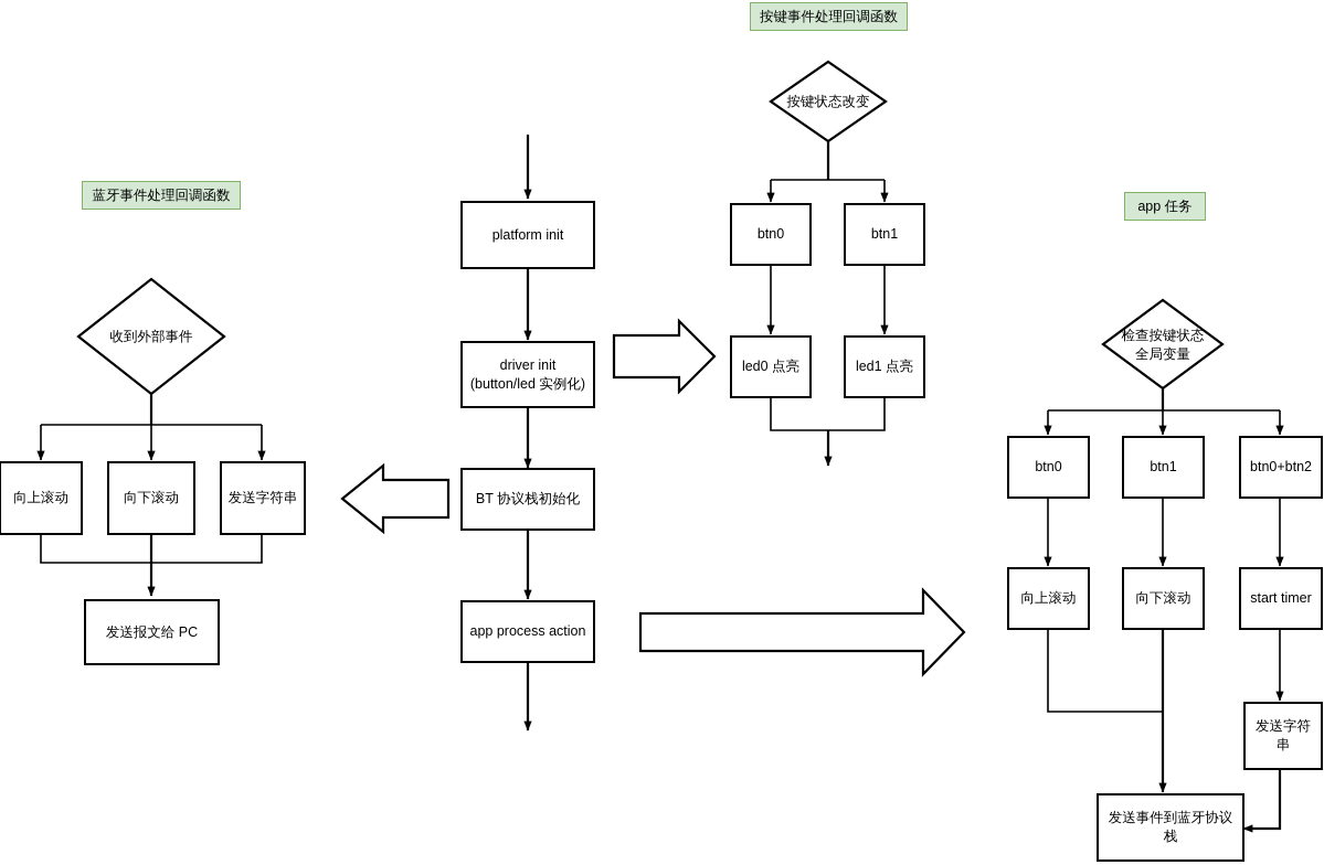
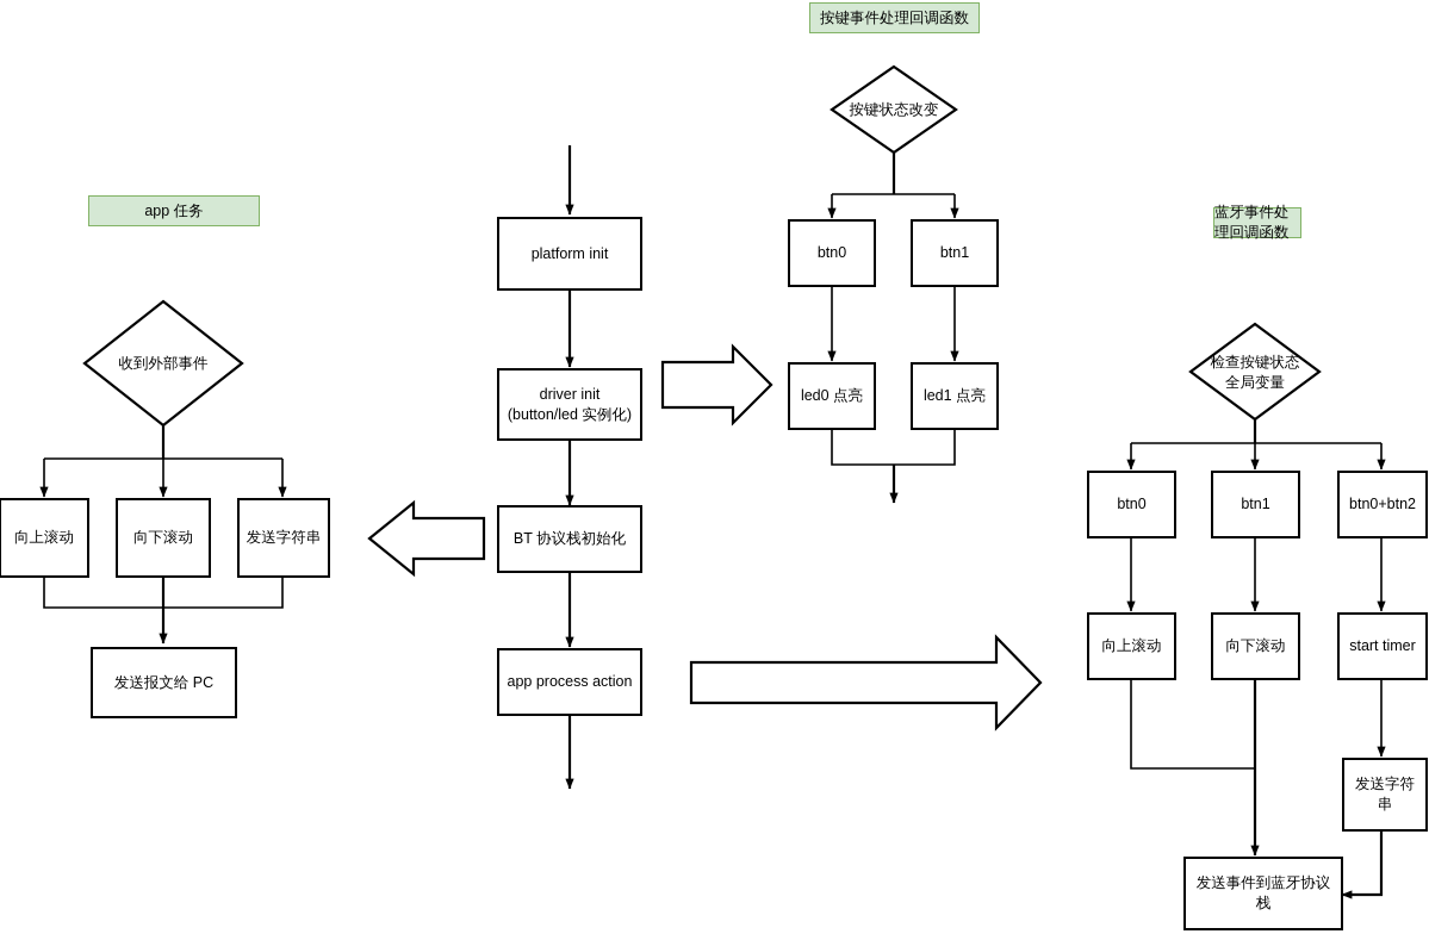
- 蓝牙事件处理回调函数
+ app 任务
  按键事件处理回调函数
- app 任务
+ 蓝牙事件处理回调函数
  收到外部事件
  按键状态改变
  检查按键状态
  全局变量
  向上滚动
  向下滚动
  发送字符串
  发送报文给 PC
  platform init
  driver init
  (button/led 实例化)
  BT 协议栈初始化
  app process action
  btn0
  btn1
  led0 点亮
  led1 点亮
  btn0
  btn1
  btn0+btn2
  向上滚动
  向下滚动
  start timer
  发送字符串
  发送事件到蓝牙协议
  栈
